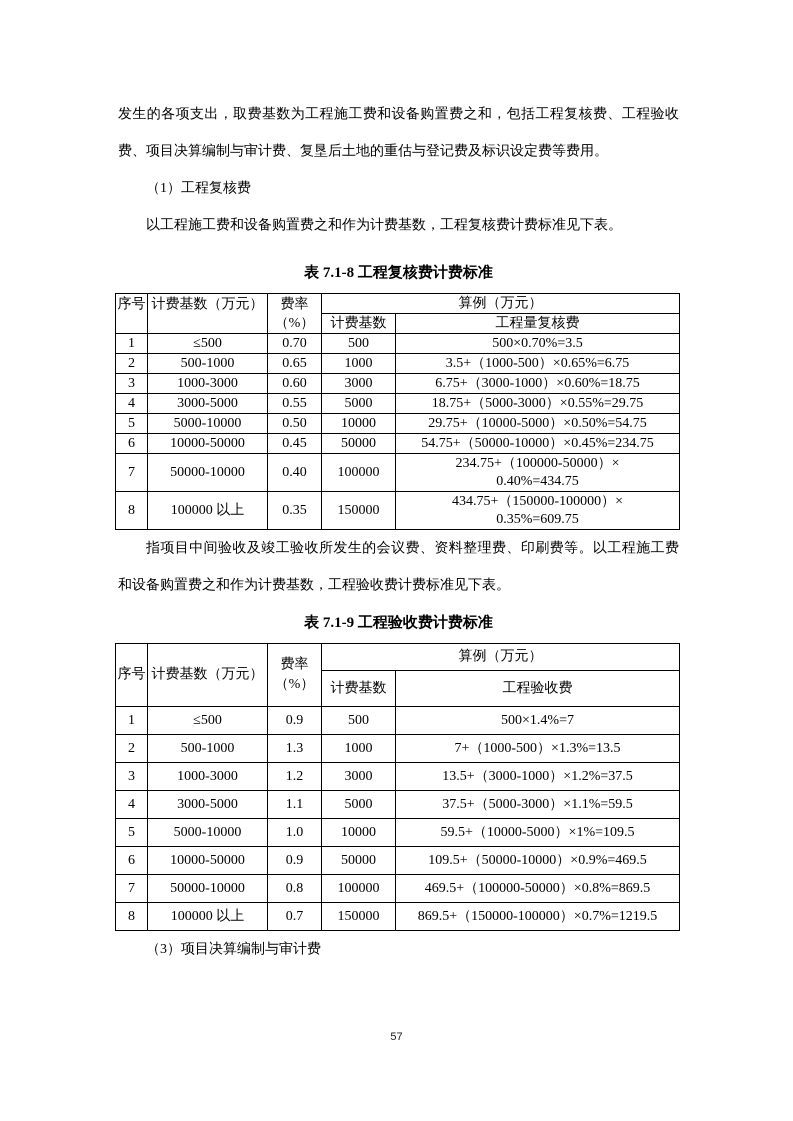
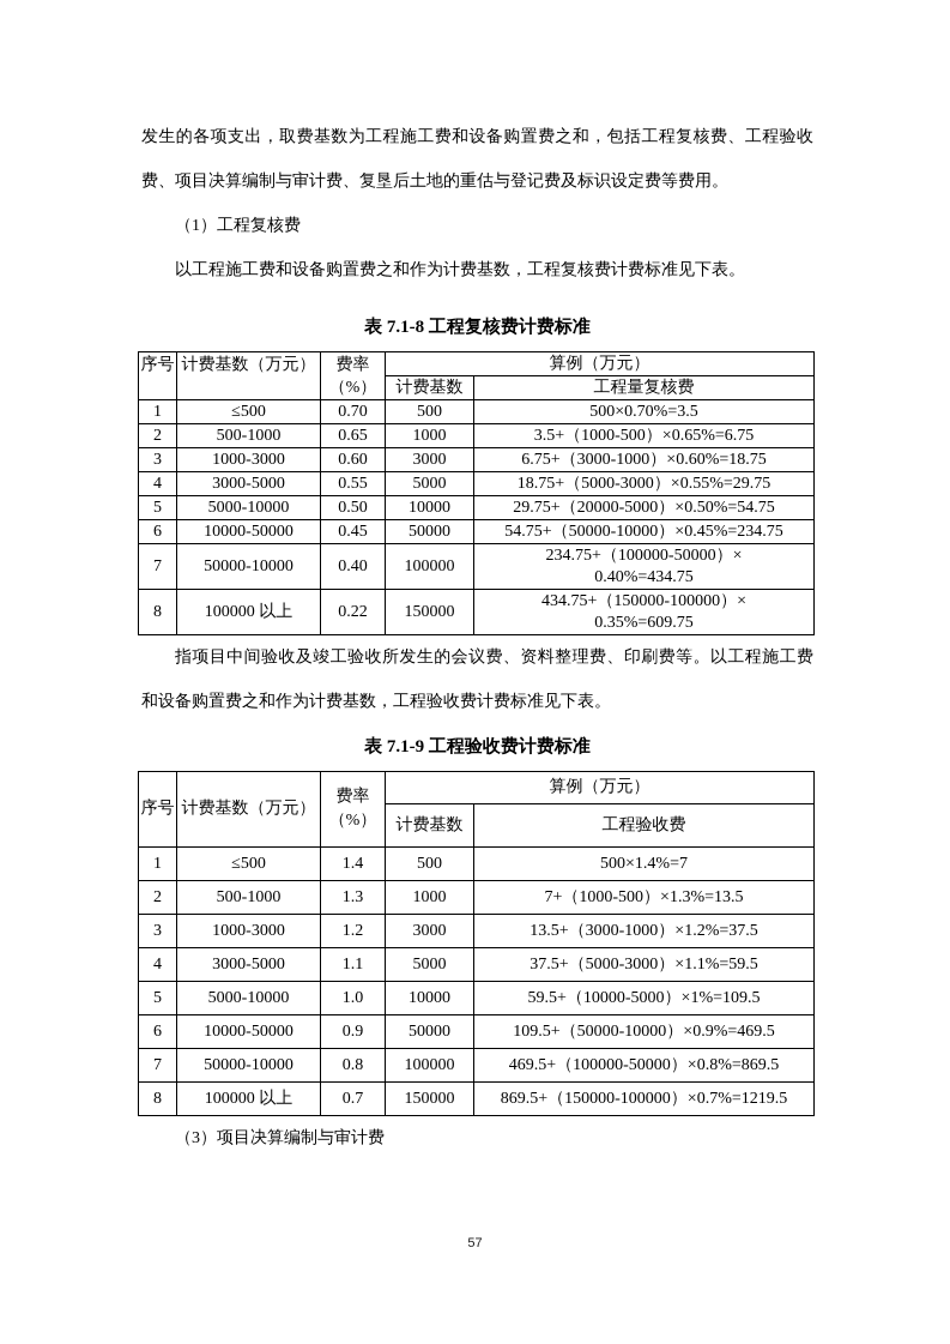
  发生的各项支出，取费基数为工程施工费和设备购置费之和，包括工程复核费、工程验收
  费、项目决算编制与审计费、复垦后土地的重估与登记费及标识设定费等费用。
  （1）工程复核费
  以工程施工费和设备购置费之和作为计费基数，工程复核费计费标准见下表。
  表 7.1-8 工程复核费计费标准
  序号	计费基数（万元）	费率（%）	算例（万元）
  计费基数	工程量复核费
  1	≤500	0.70	500	500×0.70%=3.5
  2	500-1000	0.65	1000	3.5+（1000-500）×0.65%=6.75
  3	1000-3000	0.60	3000	6.75+（3000-1000）×0.60%=18.75
  4	3000-5000	0.55	5000	18.75+（5000-3000）×0.55%=29.75
- 5	5000-10000	0.50	10000	29.75+（10000-5000）×0.50%=54.75
+ 5	5000-10000	0.50	10000	29.75+（20000-5000）×0.50%=54.75
  6	10000-50000	0.45	50000	54.75+（50000-10000）×0.45%=234.75
  7	50000-10000	0.40	100000	234.75+（100000-50000）× 0.40%=434.75
- 8	100000 以上	0.35	150000	434.75+（150000-100000）× 0.35%=609.75
+ 8	100000 以上	0.22	150000	434.75+（150000-100000）× 0.35%=609.75
  指项目中间验收及竣工验收所发生的会议费、资料整理费、印刷费等。以工程施工费
  和设备购置费之和作为计费基数，工程验收费计费标准见下表。
  表 7.1-9 工程验收费计费标准
  序号	计费基数（万元）	费率（%）	算例（万元）
  计费基数	工程验收费
- 1	≤500	0.9	500	500×1.4%=7
+ 1	≤500	1.4	500	500×1.4%=7
  2	500-1000	1.3	1000	7+（1000-500）×1.3%=13.5
  3	1000-3000	1.2	3000	13.5+（3000-1000）×1.2%=37.5
  4	3000-5000	1.1	5000	37.5+（5000-3000）×1.1%=59.5
  5	5000-10000	1.0	10000	59.5+（10000-5000）×1%=109.5
  6	10000-50000	0.9	50000	109.5+（50000-10000）×0.9%=469.5
  7	50000-10000	0.8	100000	469.5+（100000-50000）×0.8%=869.5
  8	100000 以上	0.7	150000	869.5+（150000-100000）×0.7%=1219.5
  （3）项目决算编制与审计费
  57
